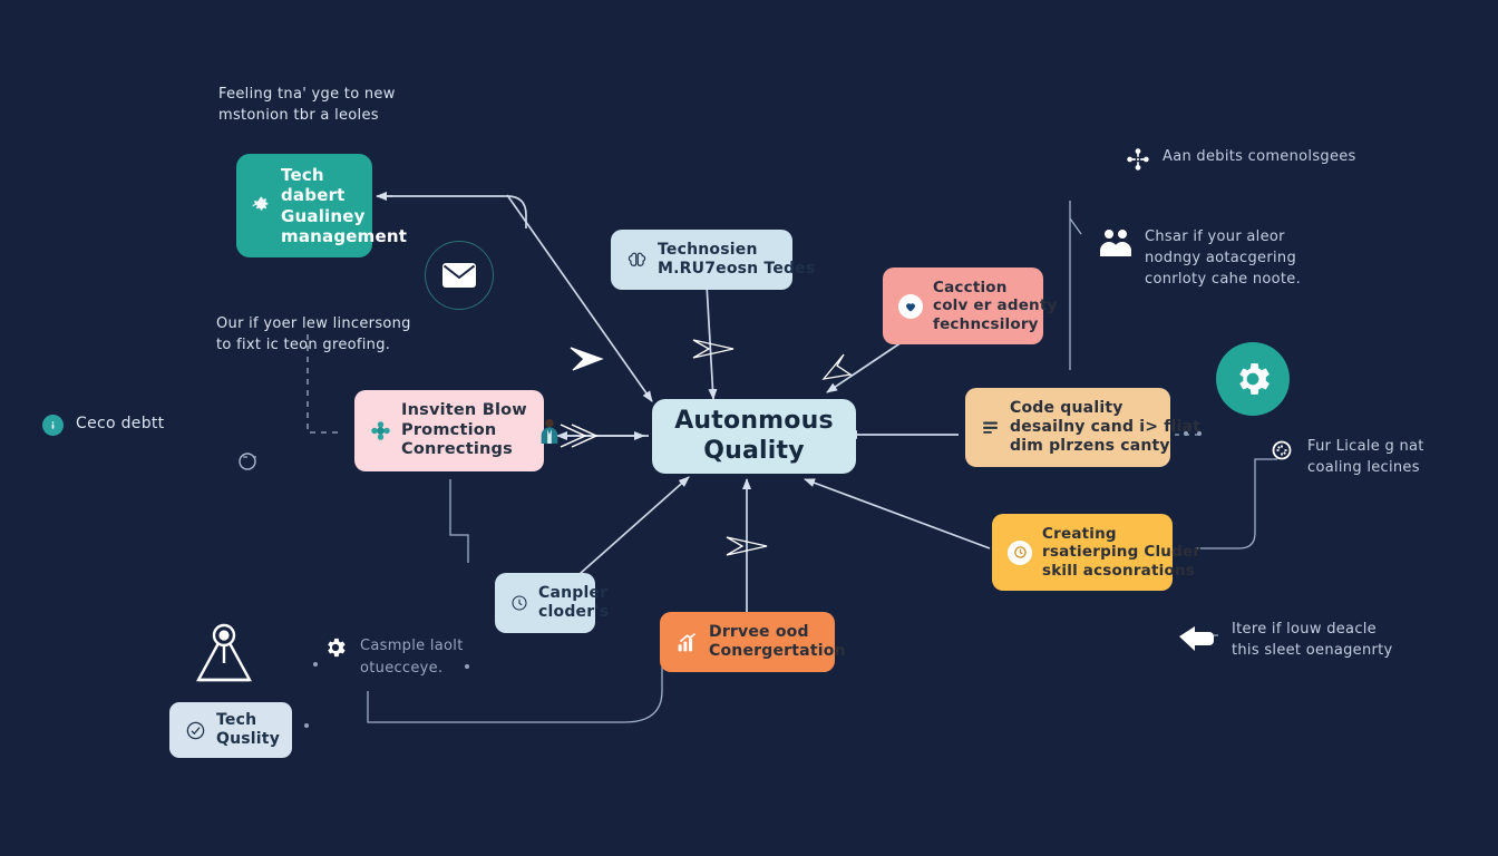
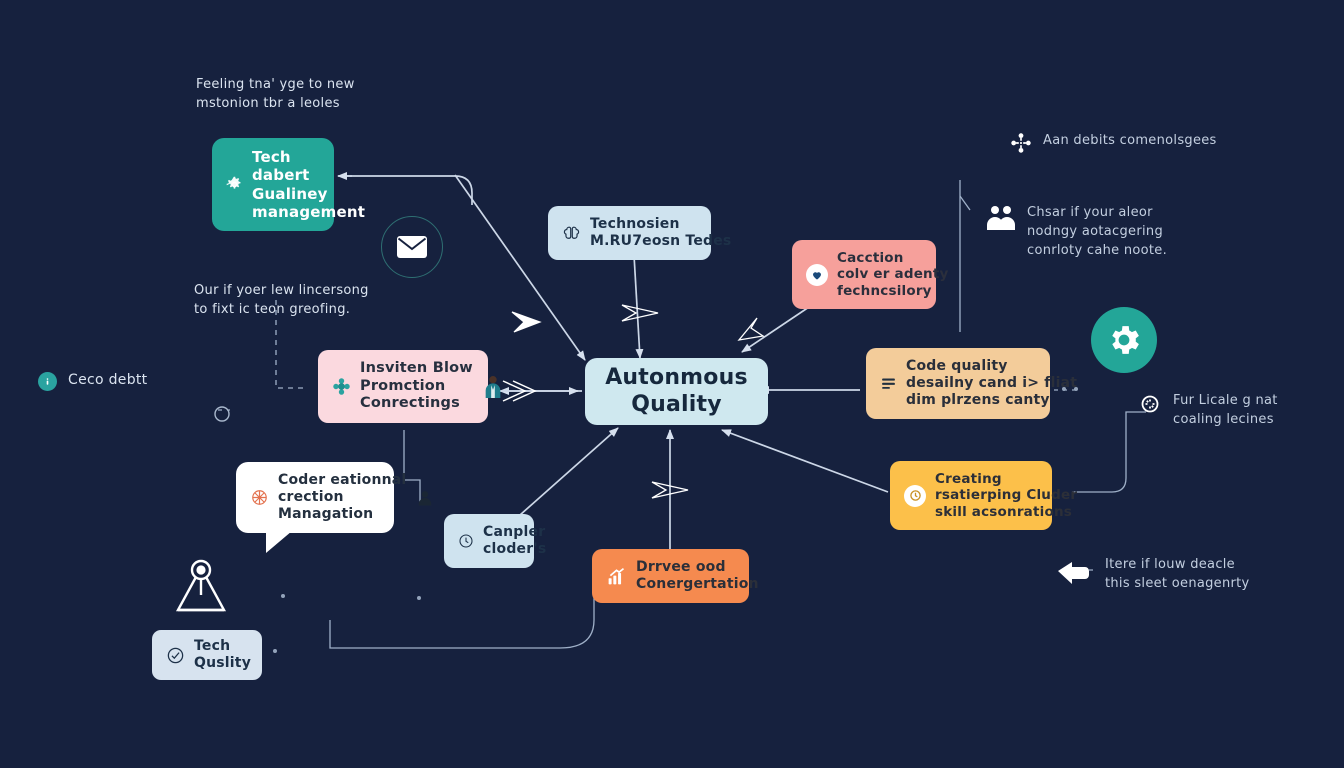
  Tech
  dabert
  Gualiney
  management
  Technosien
  M.RU7eosn Tedes
  Cacction
  colv er adenty
  fechncsilory
  Insviten Blow
  Promction
  Conrectings
  Autonmous
  Quality
  Code quality
  desailny cand i> fliat
  dim plrzens canty
  Creating
  rsatierping Cluder
  skill acsonrations
+ Coder eationnal
+ crection
+ Managation
  Canpler
  cloder's
  Drrvee ood
  Conergertation
  Tech
  Quslity
  Feeling tna' yge to new
  mstonion tbr a leoles
  Our if yoer lew lincersong
  to fixt ic teon greofing.
  Ceco debtt
  Aan debits comenolsgees
  Chsar if your aleor
  nodngy aotacgering
  conrloty cahe noote.
  Fur Licale g nat
  coaling lecines
  Itere if louw deacle
  this sleet oenagenrty
- Casmple laolt
- otuecceye.
